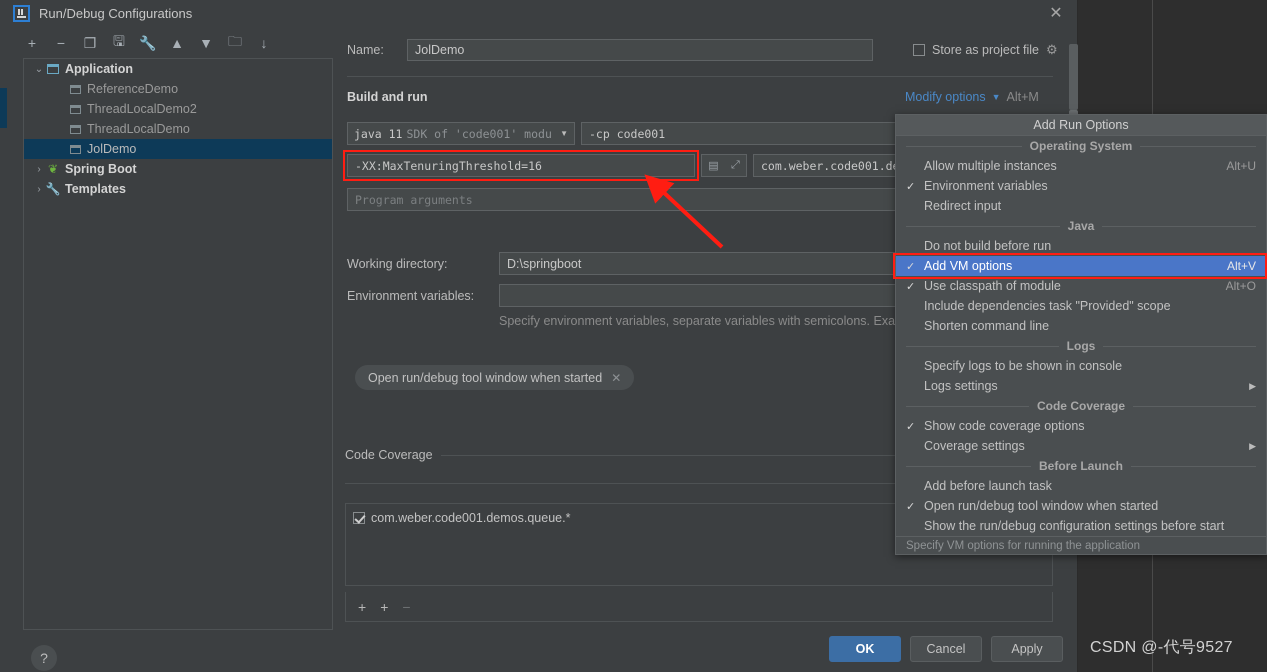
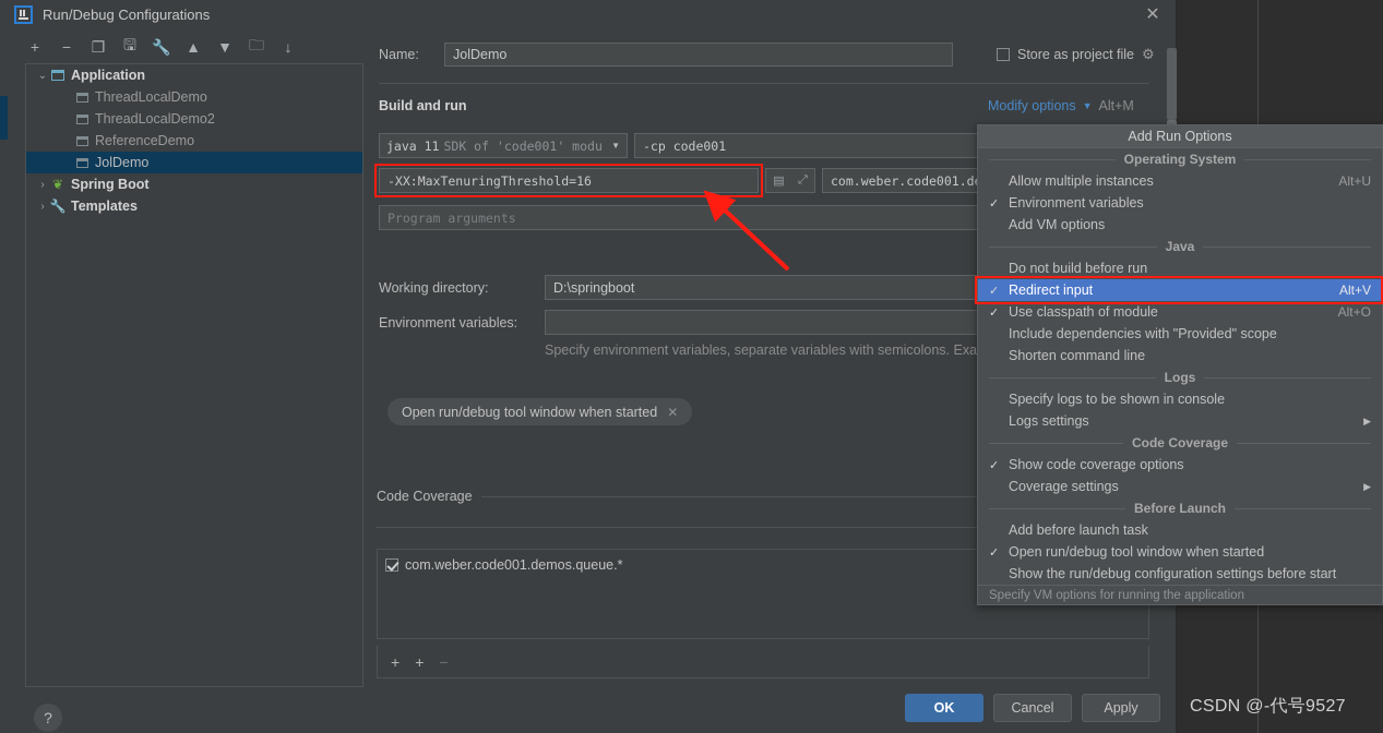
  Run/Debug Configurations
  ✕
  +
  −
  ❐
  🖫
  🔧
  ▲
  ▼
  🗀
  ↓
  ⌄
  Application
- ReferenceDemo
+ ThreadLocalDemo
  ThreadLocalDemo2
- ThreadLocalDemo
+ ReferenceDemo
  JolDemo
  ›
  ❦
  Spring Boot
  ›
  🔧
  Templates
  ?
  Name:
  JolDemo
  Store as project file
  ⚙
  Build and run
  Modify options
  ▼
  Alt+M
  java 11
  SDK of 'code001' modu
  ▼
  -cp code001
  -XX:MaxTenuringThreshold=16
  ▤
  ⤢
  com.weber.code001.d
  Program arguments
  Working directory:
  D:\springboot
  Environment variables:
  Specify environment variables, separate variables with semicolons. Exa
  Open run/debug tool window when started
  ✕
  Code Coverage
  com.weber.code001.demos.queue.*
  +
  +
  −
  OK
  Cancel
  Apply
  Add Run Options
  Operating System
  Allow multiple instances
  Alt+U
  ✓
  Environment variables
- Redirect input
+ Add VM options
  Java
  Do not build before run
  ✓
- Add VM options
+ Redirect input
  Alt+V
  ✓
  Use classpath of module
  Alt+O
- Include dependencies task "Provided" scope
+ Include dependencies with "Provided" scope
  Shorten command line
  Logs
  Specify logs to be shown in console
  Logs settings
  ▶
  Code Coverage
  ✓
  Show code coverage options
  Coverage settings
  ▶
  Before Launch
  Add before launch task
  ✓
  Open run/debug tool window when started
  Show the run/debug configuration settings before start
  Specify VM options for running the application
  CSDN @-代号9527
